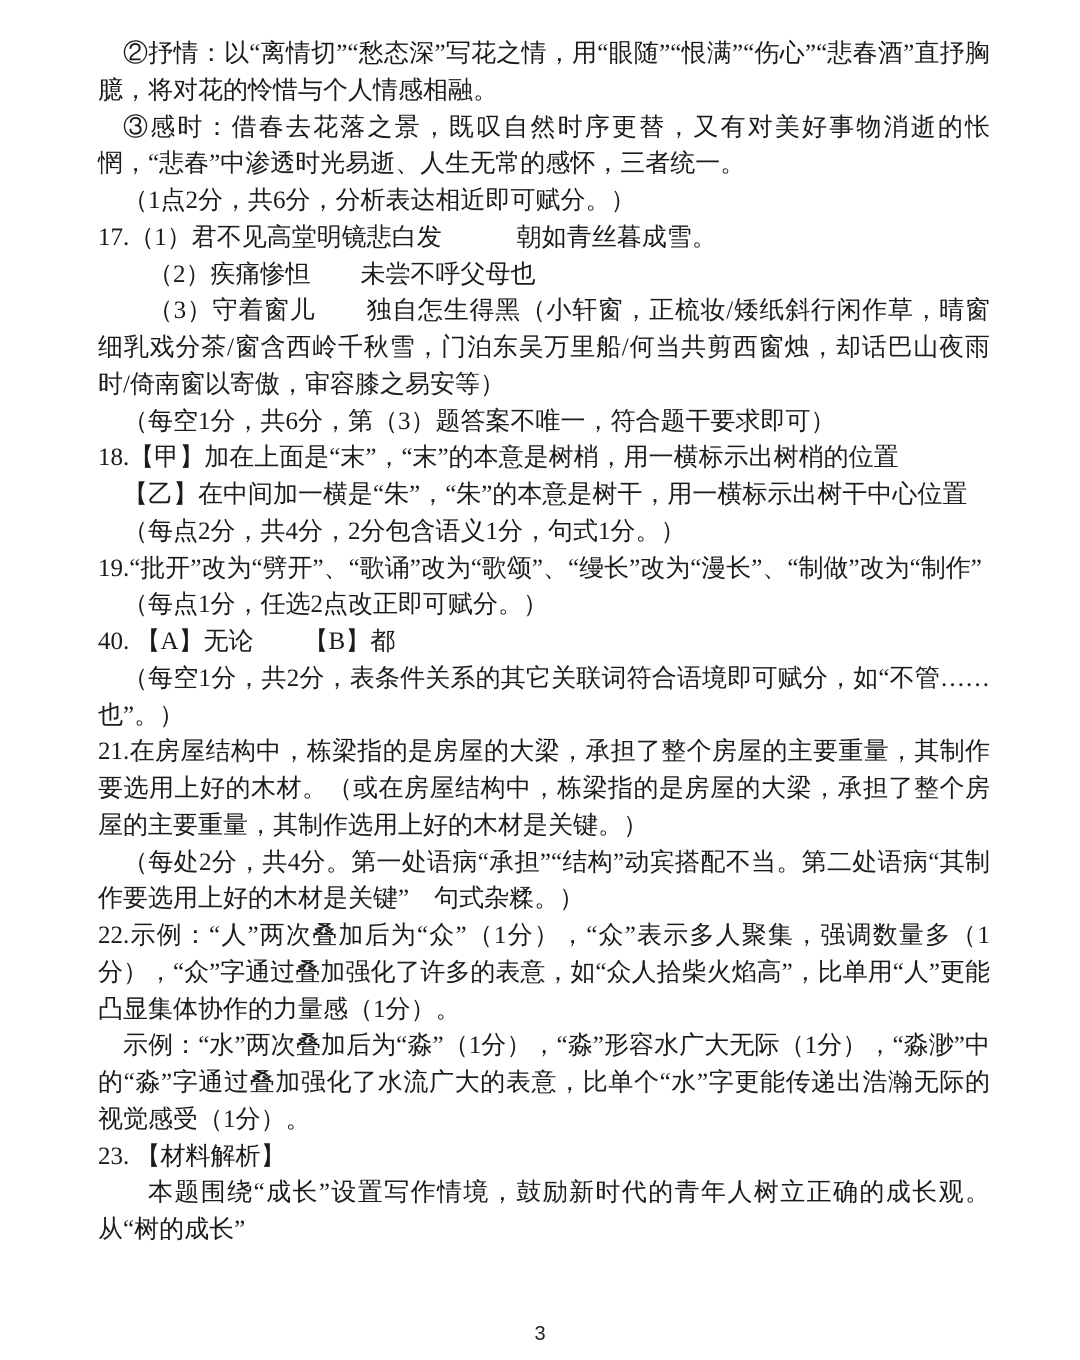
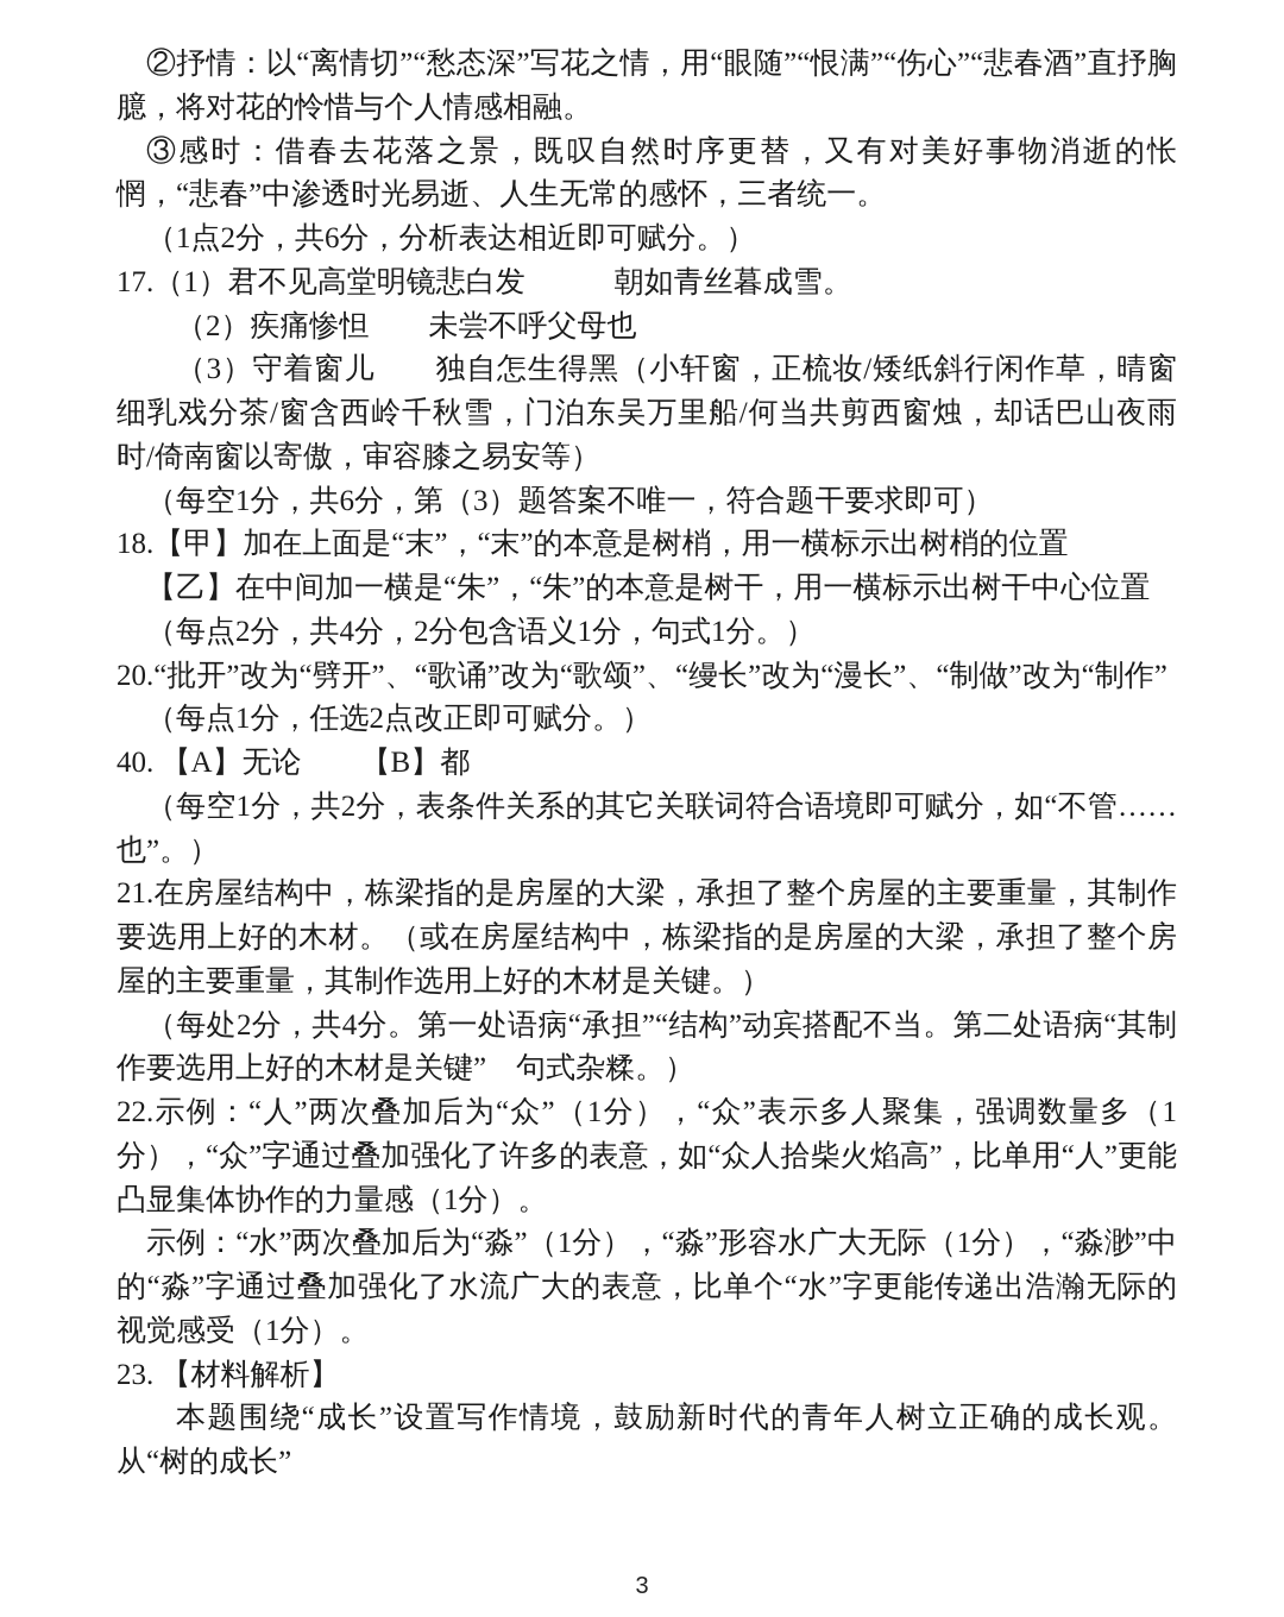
  ②抒情：以“离情切”“愁态深”写花之情，用“眼随”“恨满”“伤心”“悲春酒”直抒胸臆，将对花的怜惜与个人情感相融。
  ③感时：借春去花落之景，既叹自然时序更替，又有对美好事物消逝的怅惘，“悲春”中渗透时光易逝、人生无常的感怀，三者统一。
  （1点2分，共6分，分析表达相近即可赋分。）
  17.（1）君不见高堂明镜悲白发 朝如青丝暮成雪。
  （2）疾痛惨怛 未尝不呼父母也
  （3）守着窗儿 独自怎生得黑（小轩窗，正梳妆/矮纸斜行闲作草，晴窗细乳戏分茶/窗含西岭千秋雪，门泊东吴万里船/何当共剪西窗烛，却话巴山夜雨时/倚南窗以寄傲，审容膝之易安等）
  （每空1分，共6分，第（3）题答案不唯一，符合题干要求即可）
  18.【甲】加在上面是“末”，“末”的本意是树梢，用一横标示出树梢的位置
  【乙】在中间加一横是“朱”，“朱”的本意是树干，用一横标示出树干中心位置
  （每点2分，共4分，2分包含语义1分，句式1分。）
- 19.“批开”改为“劈开”、“歌诵”改为“歌颂”、“缦长”改为“漫长”、“制做”改为“制作”
+ 20.“批开”改为“劈开”、“歌诵”改为“歌颂”、“缦长”改为“漫长”、“制做”改为“制作”
  （每点1分，任选2点改正即可赋分。）
  40. 【A】无论 【B】都
  （每空1分，共2分，表条件关系的其它关联词符合语境即可赋分，如“不管……也”。）
  21.在房屋结构中，栋梁指的是房屋的大梁，承担了整个房屋的主要重量，其制作要选用上好的木材。（或在房屋结构中，栋梁指的是房屋的大梁，承担了整个房屋的主要重量，其制作选用上好的木材是关键。）
  （每处2分，共4分。第一处语病“承担”“结构”动宾搭配不当。第二处语病“其制作要选用上好的木材是关键” 句式杂糅。）
  22.示例：“人”两次叠加后为“众”（1分），“众”表示多人聚集，强调数量多（1分），“众”字通过叠加强化了许多的表意，如“众人拾柴火焰高”，比单用“人”更能凸显集体协作的力量感（1分）。
  示例：“水”两次叠加后为“淼”（1分），“淼”形容水广大无际（1分），“淼渺”中的“淼”字通过叠加强化了水流广大的表意，比单个“水”字更能传递出浩瀚无际的视觉感受（1分）。
  23. 【材料解析】
  本题围绕“成长”设置写作情境，鼓励新时代的青年人树立正确的成长观。从“树的成长”
  3
